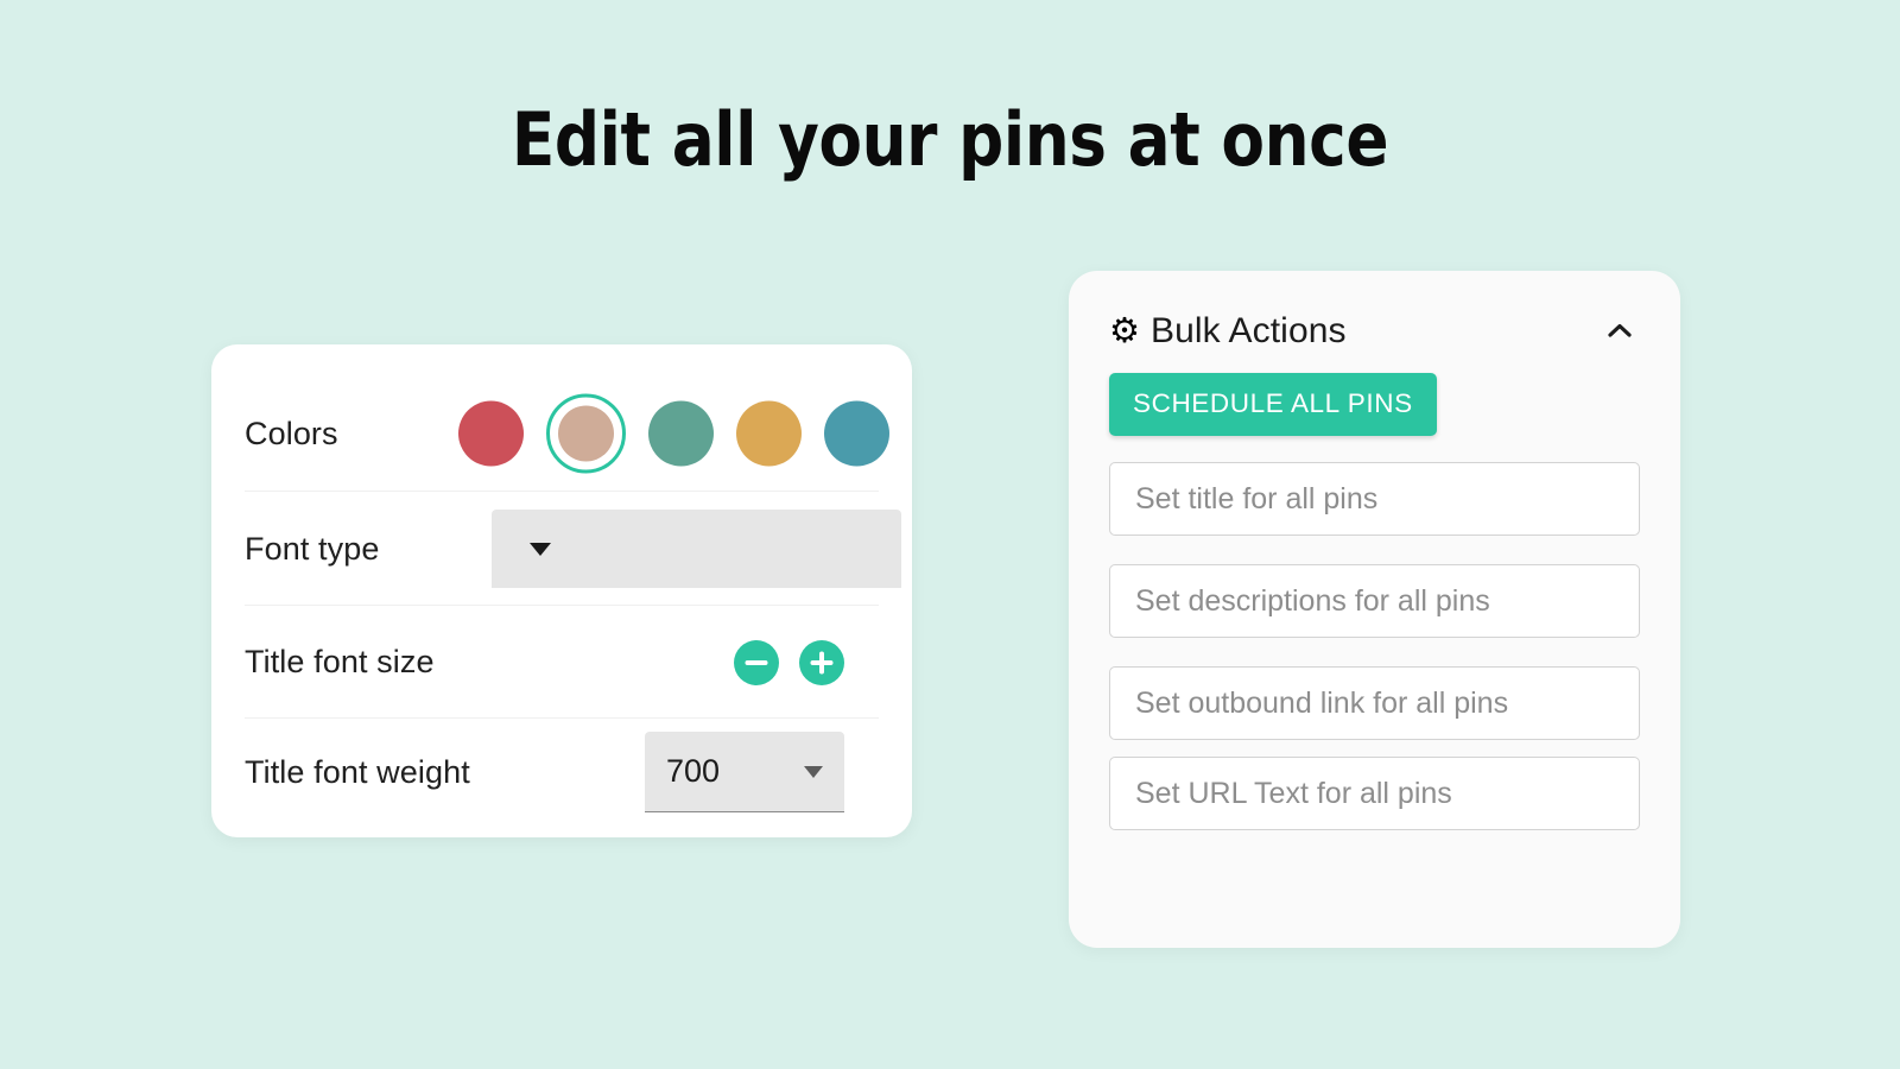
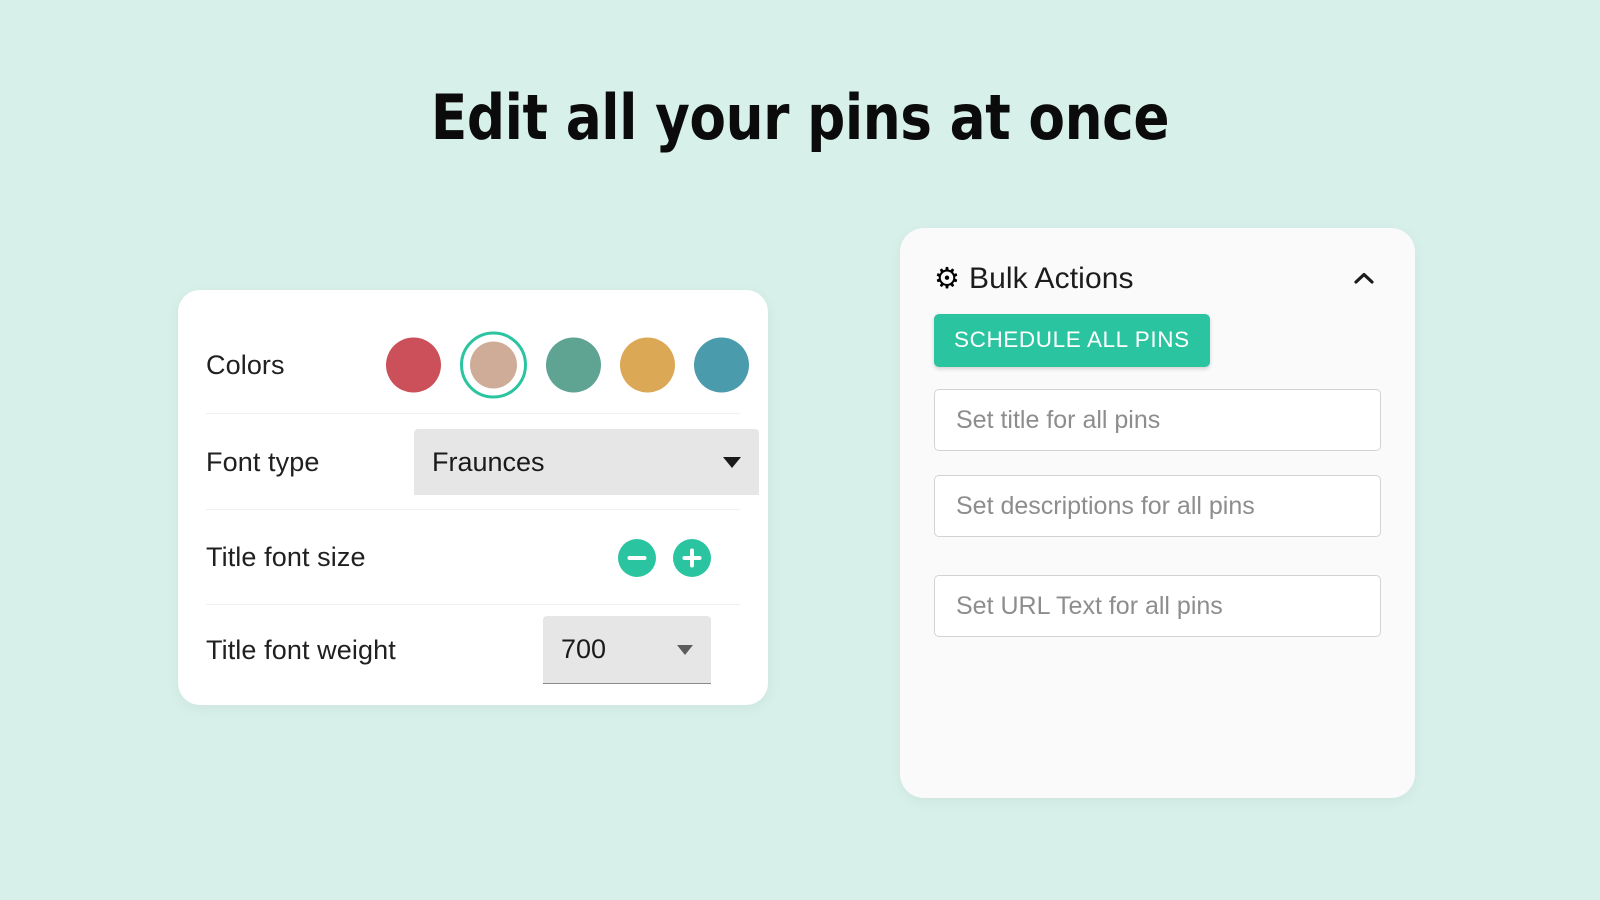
  Edit all your pins at once
  Colors
  Font type
+ Fraunces
  Title font size
  Title font weight
  700
  ⚙
  Bulk Actions
  SCHEDULE ALL PINS
  Set title for all pins
  Set descriptions for all pins
- Set outbound link for all pins
  Set URL Text for all pins
